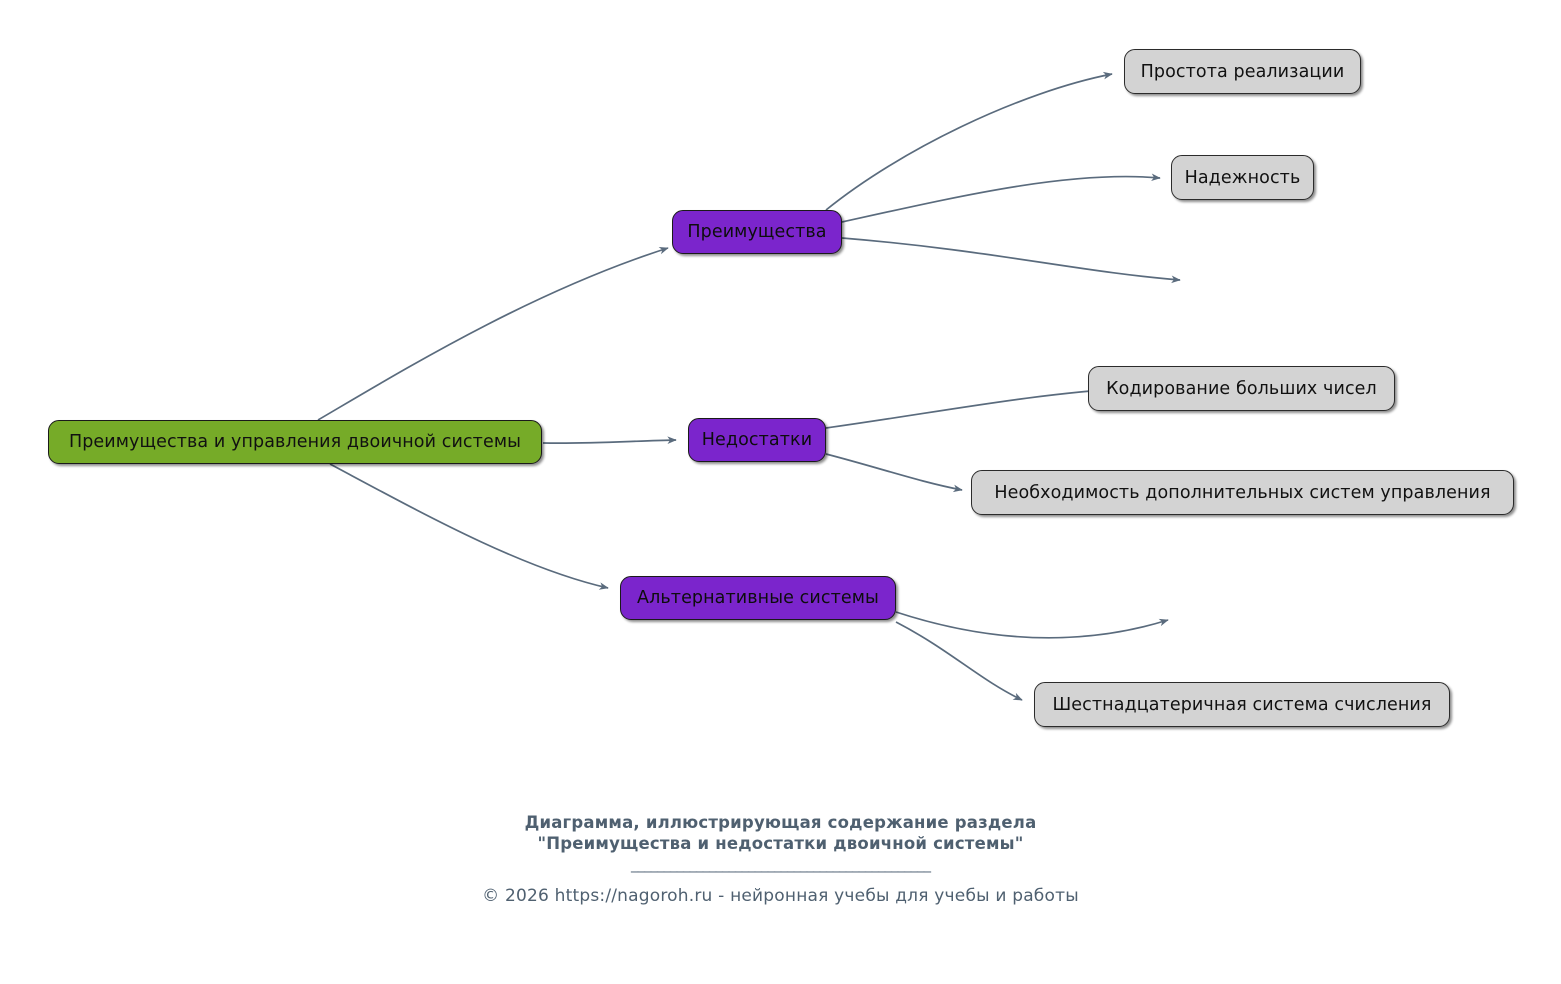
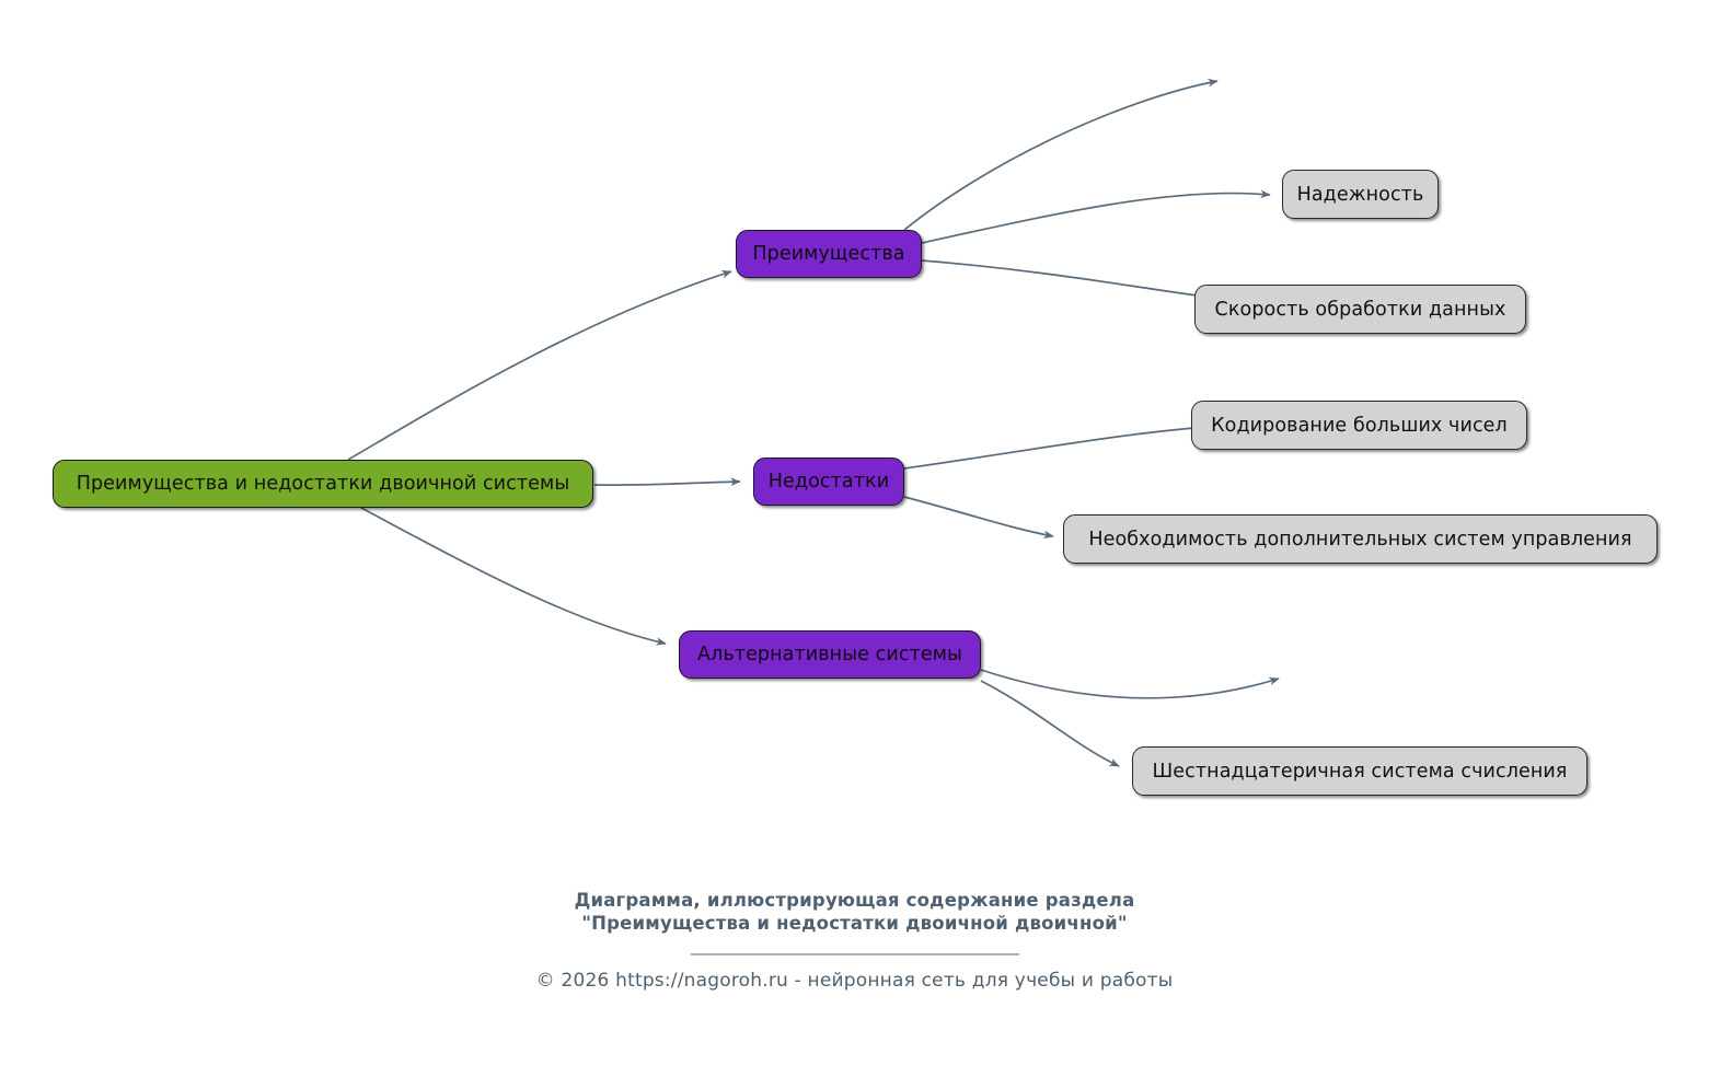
- Преимущества и управления двоичной системы
+ Преимущества и недостатки двоичной системы
  Преимущества
  Недостатки
  Альтернативные системы
- Простота реализации
  Надежность
+ Скорость обработки данных
  Кодирование больших чисел
  Необходимость дополнительных систем управления
  Шестнадцатеричная система счисления
  Диаграмма, иллюстрирующая содержание раздела
- "Преимущества и недостатки двоичной системы"
+ "Преимущества и недостатки двоичной двоичной"
  ______________________________________________
- © 2026 https://nagoroh.ru - нейронная учебы для учебы и работы
+ © 2026 https://nagoroh.ru - нейронная сеть для учебы и работы
